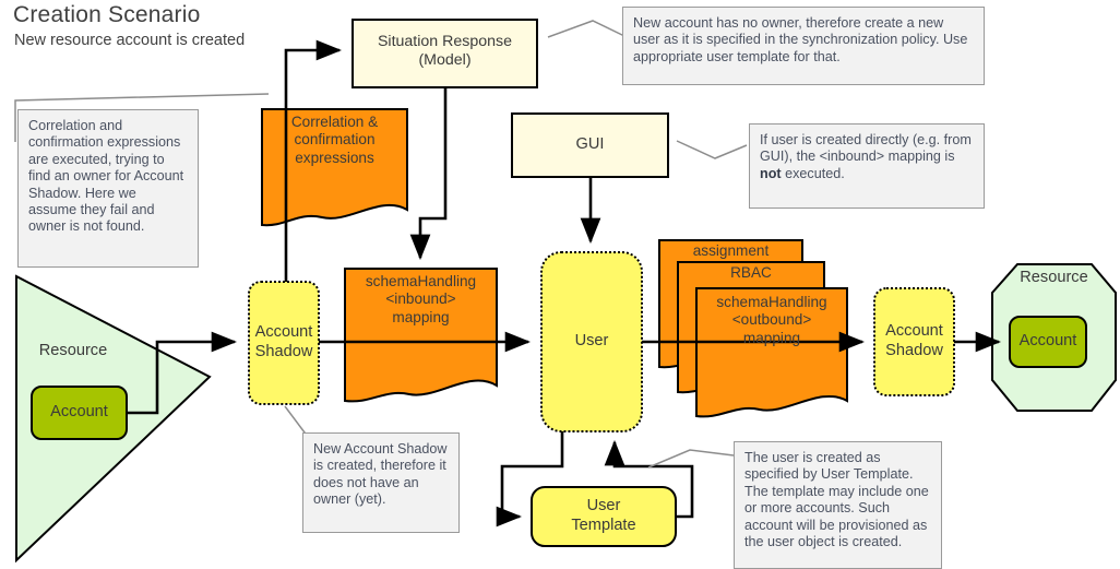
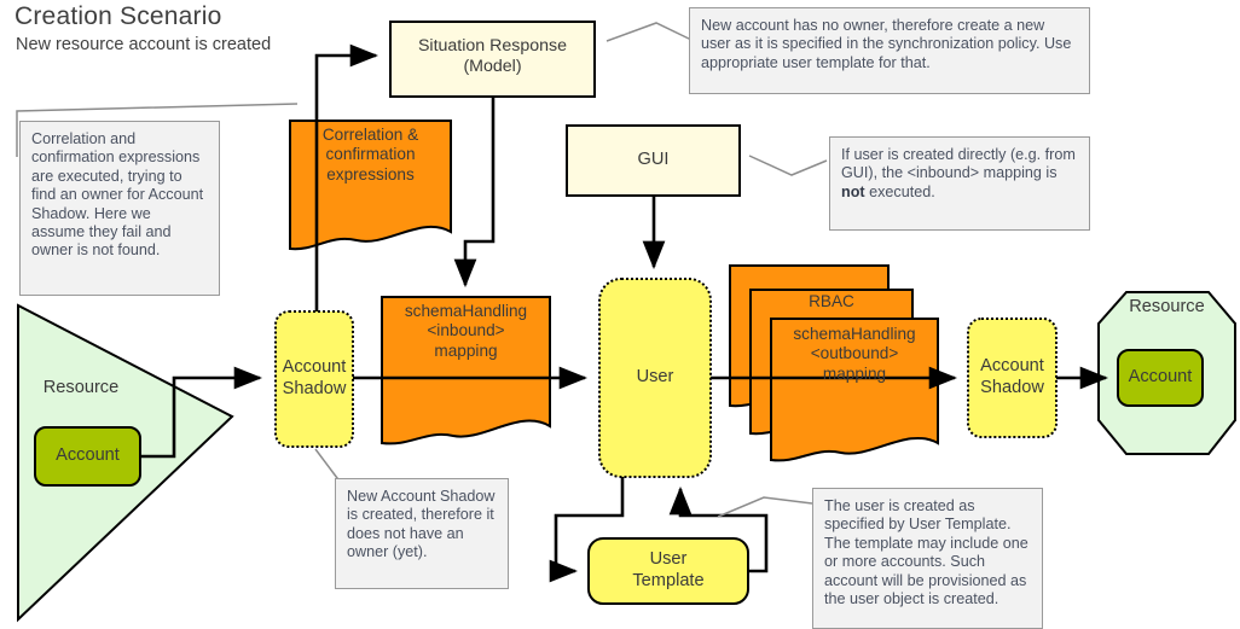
  Creation Scenario
  New resource account is created
  Situation Response
  (Model)
  GUI
  Correlation &
  confirmation
  expressions
  schemaHandling
  <inbound>
  mapping
- assignment
  RBAC
  schemaHandling
  <outbound>
  mapping
  Account
  Shadow
  Account
  Shadow
  User
  User
  Template
  Resource
  Resource
  Account
  Account
  Correlation and confirmation expressions are executed, trying to find an owner for Account Shadow. Here we assume they fail and owner is not found.
  New account has no owner, therefore create a new user as it is specified in the synchronization policy. Use appropriate user template for that.
  If user is created directly (e.g. from GUI), the <inbound> mapping is not executed.
  New Account Shadow is created, therefore it does not have an owner (yet).
  The user is created as specified by User Template. The template may include one or more accounts. Such account will be provisioned as the user object is created.
